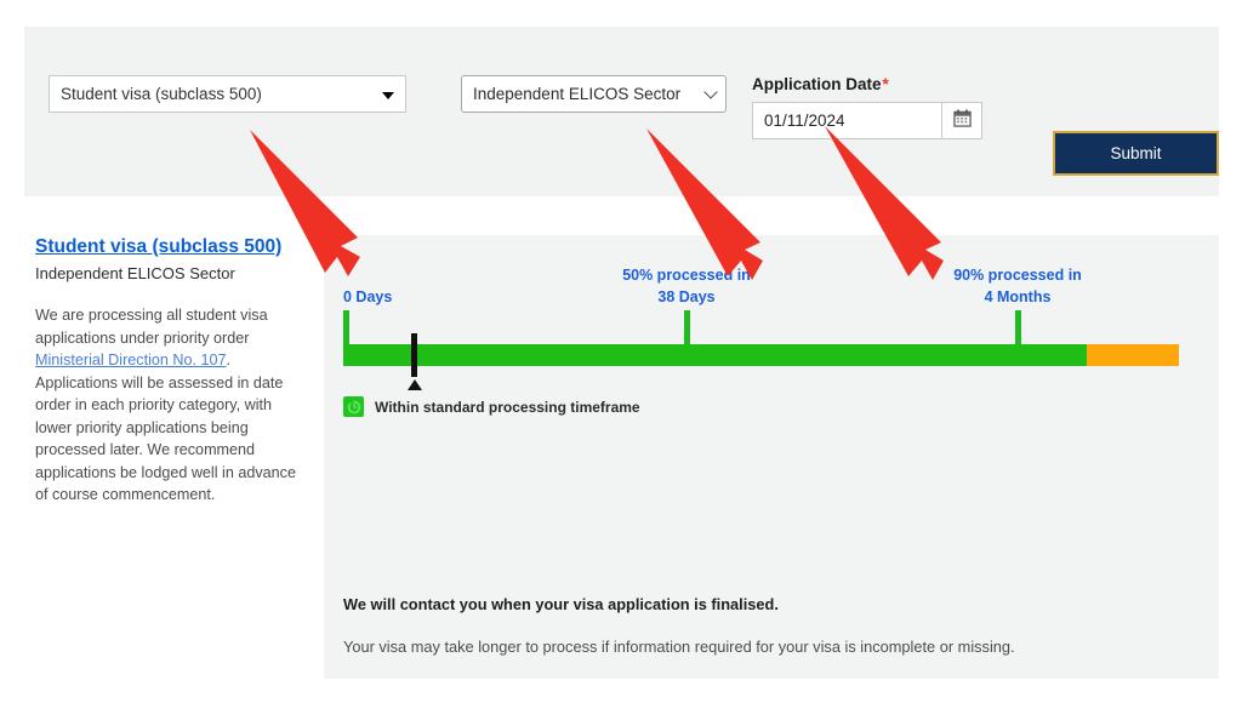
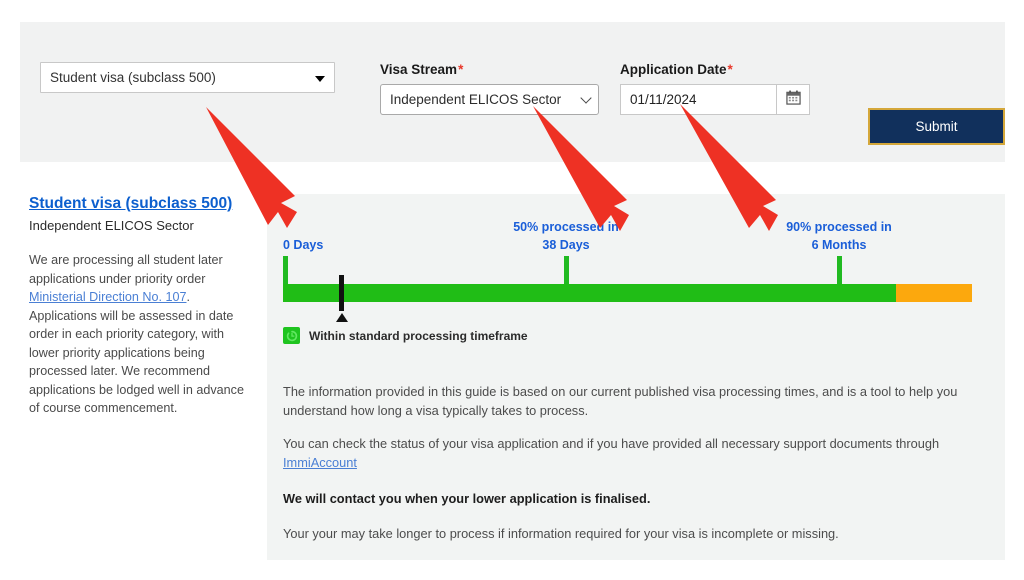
  Student visa (subclass 500)
+ Visa Stream*
  Independent ELICOS Sector
  Application Date*
  01/11/2024
  Submit
  Student visa (subclass 500)
  Independent ELICOS Sector
- We are processing all student visa applications under priority order Ministerial Direction No. 107. Applications will be assessed in date order in each priority category, with lower priority applications being processed later. We recommend applications be lodged well in advance of course commencement.
+ We are processing all student later applications under priority order Ministerial Direction No. 107. Applications will be assessed in date order in each priority category, with lower priority applications being processed later. We recommend applications be lodged well in advance of course commencement.
  0 Days
  50% processe in
  38 Days
  90% processed in
- 4 Months
+ 6 Months
  Within standard processing timeframe
+ The information provided in this guide is based on our current published visa processing times, and is a tool to help you understand how long a visa typically takes to process.
+ You can check the status of your visa application and if you have provided all necessary support documents through ImmiAccount
- We will contact you when your visa application is finalised.
+ We will contact you when your lower application is finalised.
- Your visa may take longer to process if information required for your visa is incomplete or missing.
+ Your your may take longer to process if information required for your visa is incomplete or missing.
